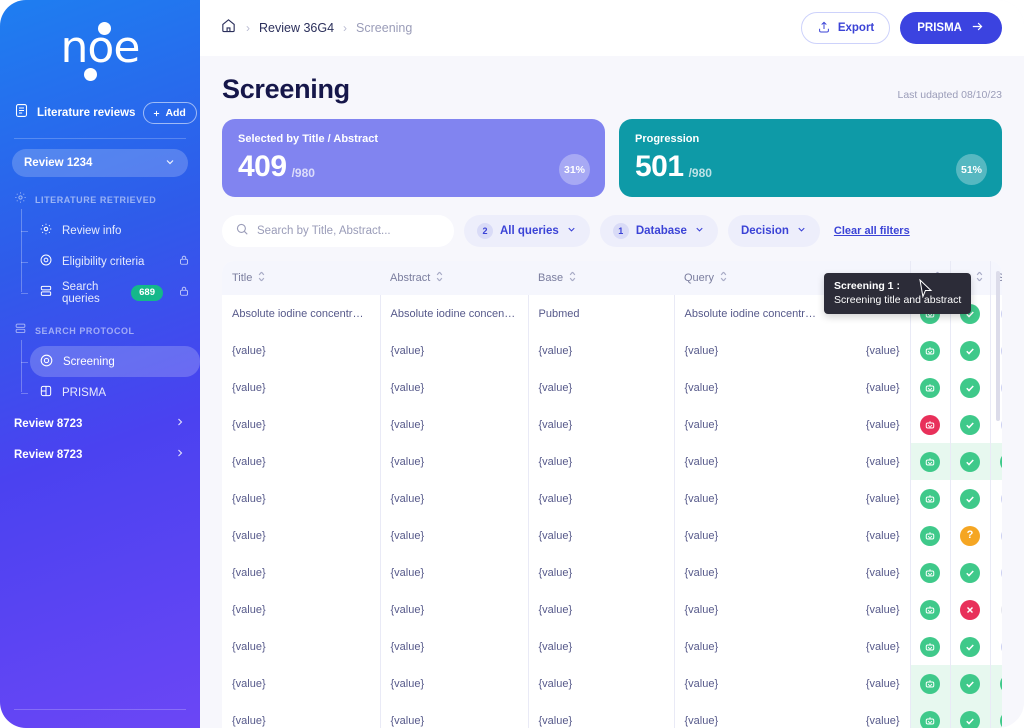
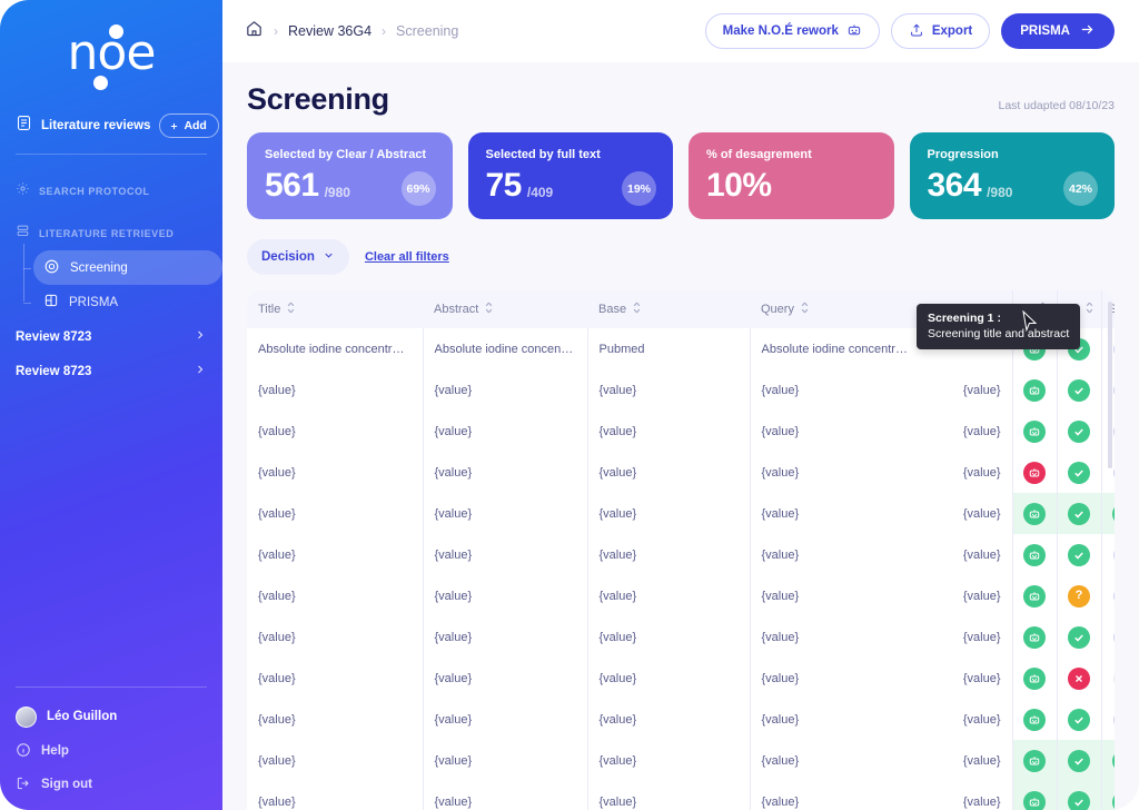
  noe
  Literature reviews
  Add
- Review 1234
- LITERATURE RETRIEVED
+ SEARCH PROTOCOL
- Review info
- Eligibility criteria
- Search queries
- 689
- SEARCH PROTOCOL
+ LITERATURE RETRIEVED
  Screening
  PRISMA
  Review 8723
  Review 8723
+ Léo Guillon
+ Help
+ Sign out
  ›
  Review 36G4
  ›
  Screening
+ Make N.O.É rework
  Export
  PRISMA
  Screening
  Last udapted 08/10/23
- Selected by Title / Abstract
+ Selected by Clear / Abstract
- 409
+ 561
  /980
- 31%
+ 69%
+ Selected by full text
+ 75
+ /409
+ 19%
+ % of desagrement
+ 10%
  Progression
- 501
+ 364
  /980
- 51%
+ 42%
- Search by Title, Abstract...
- 2
- All queries
- 1
- Database
  Decision
  Clear all filters
  Absolute iodine concentration	Absolute iodine concentratio	Pubmed	Absolute iodine concentratio
  {value}	{value}	{value}	{value}	{value}
  {value}	{value}	{value}	{value}	{value}
  {value}	{value}	{value}	{value}	{value}
  {value}	{value}	{value}	{value}	{value}
  {value}	{value}	{value}	{value}	{value}
  {value}	{value}	{value}	{value}	{value}		?
  {value}	{value}	{value}	{value}	{value}
  {value}	{value}	{value}	{value}	{value}
  {value}	{value}	{value}	{value}	{value}
  {value}	{value}	{value}	{value}	{value}
  {value}	{value}	{value}	{value}	{value}
  Screening 1 :
  Screening title and abstract
